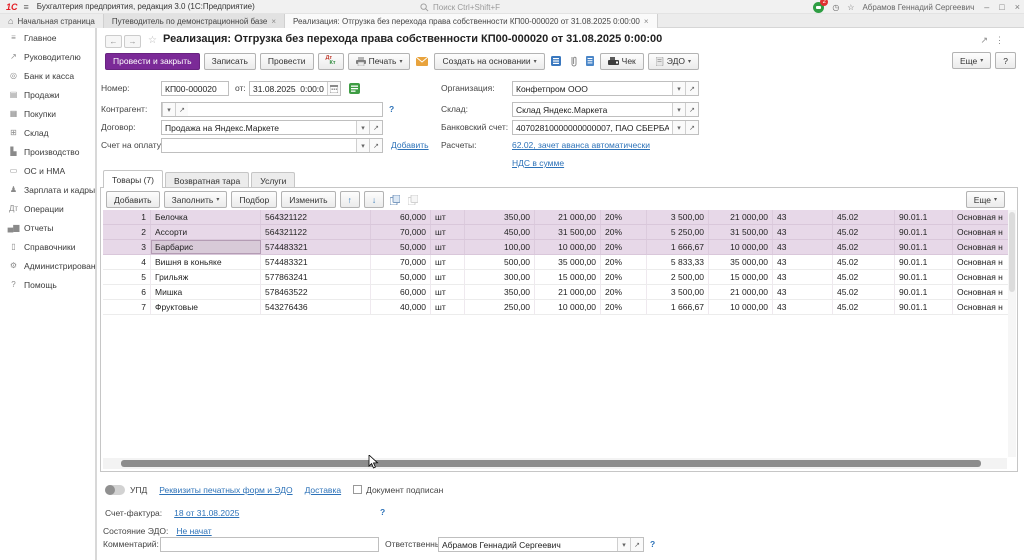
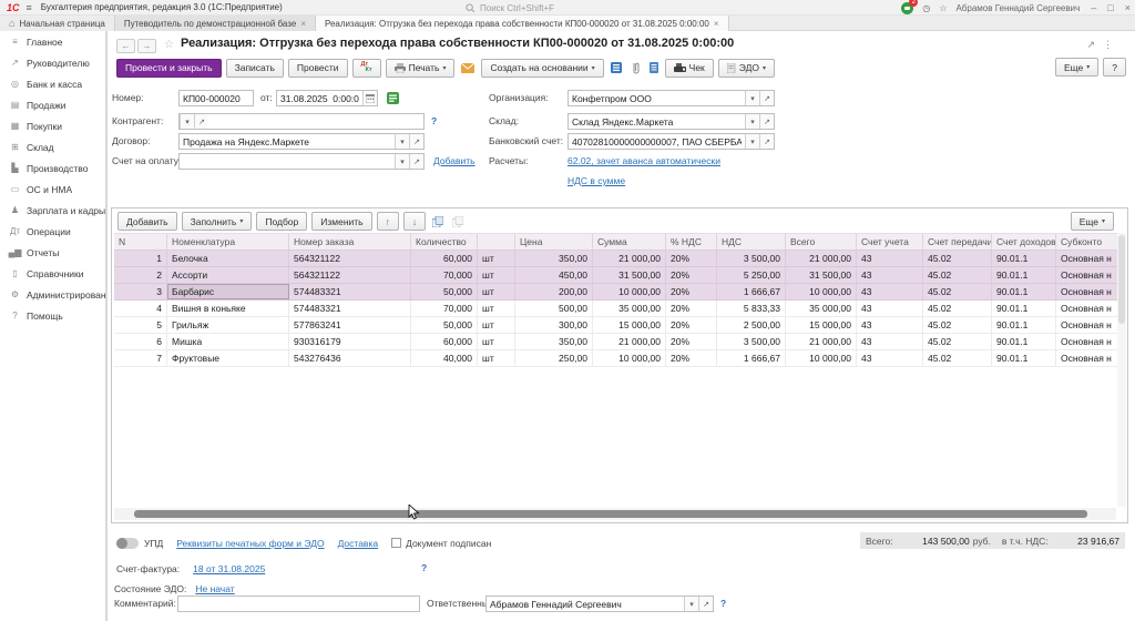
  1С
  ≡
  Бухгалтерия предприятия, редакция 3.0 (1С:Предприятие)
  Поиск Ctrl+Shift+F
  ◷
  ☆
  Абрамов Геннадий Сергеевич
  –
  □
  ×
  ⌂
  Начальная страница
  Путеводитель по демонстрационной базе
  ×
  Реализация: Отгрузка без перехода права собственности КП00-000020 от 31.08.2025 0:00:00
  ×
  ≡
  Главное
  ↗
  Руководителю
  ◎
  Банк и касса
  ▤
  Продажи
  ▦
  Покупки
  ⊞
  Склад
  ▙
  Производство
  ▭
  ОС и НМА
  ♟
  Зарплата и кадры
  Дт
  Операции
  ▄▆
  Отчеты
  ▯
  Справочники
  ⚙
  Администрирован
  ?
  Помощь
  ←
  →
  ☆
  Реализация: Отгрузка без перехода права собственности КП00-000020 от 31.08.2025 0:00:00
  ↗
  ⋮
  Провести и закрыть
  Записать
  Провести
  Печать
  Создать на основании
  Чек
  ЭДО
  Еще
  ?
  Номер:
  КП00-000020
  от:
  31.08.2025 0:00:0
  Контрагент:
  ?
  Договор:
  Продажа на Яндекс.Маркете
  Счет на оплату
  Добавить
  Организация:
  Конфетпром ООО
  Склад:
  Склад Яндекс.Маркета
  Банковский счет:
  40702810000000000007, ПАО СБЕРБА
  Расчеты:
  62.02, зачет аванса автоматически
  НДС в сумме
- Товары (7)
- Возвратная тара
- Услуги
  Добавить
  Заполнить
  Подбор
  Изменить
  ↑
  ↓
  Еще
+ N
+ Номенклатура
+ Номер заказа
+ Количество
+ Цена
+ Сумма
+ % НДС
+ НДС
+ Всего
+ Счет учета
+ Счет передачи
+ Счет доходов
+ Субконто
  1
  Белочка
  564321122
  60,000
  шт
  350,00
  21 000,00
  20%
  3 500,00
  21 000,00
  43
  45.02
  90.01.1
  Основная н
  2
  Ассорти
  564321122
  70,000
  шт
  450,00
  31 500,00
  20%
  5 250,00
  31 500,00
  43
  45.02
  90.01.1
  Основная н
  3
  Барбарис
  574483321
  50,000
  шт
- 100,00
+ 200,00
  10 000,00
  20%
  1 666,67
  10 000,00
  43
  45.02
  90.01.1
  Основная н
  4
  Вишня в коньяке
  574483321
  70,000
  шт
  500,00
  35 000,00
  20%
  5 833,33
  35 000,00
  43
  45.02
  90.01.1
  Основная н
  5
  Грильяж
  577863241
  50,000
  шт
  300,00
  15 000,00
  20%
  2 500,00
  15 000,00
  43
  45.02
  90.01.1
  Основная н
  6
  Мишка
- 578463522
+ 930316179
  60,000
  шт
  350,00
  21 000,00
  20%
  3 500,00
  21 000,00
  43
  45.02
  90.01.1
  Основная н
  7
  Фруктовые
  543276436
  40,000
  шт
  250,00
  10 000,00
  20%
  1 666,67
  10 000,00
  43
  45.02
  90.01.1
  Основная н
+ Всего:
+ 143 500,00
+ руб.
+ в т.ч. НДС:
+ 23 916,67
  УПД
  Реквизиты печатных форм и ЭДО
  Доставка
  Документ подписан
  Счет-фактура:
  18 от 31.08.2025
  ?
  Состояние ЭДО:
  Не начат
  Комментарий:
  Ответственн
  Абрамов Геннадий Сергеевич
  ?
